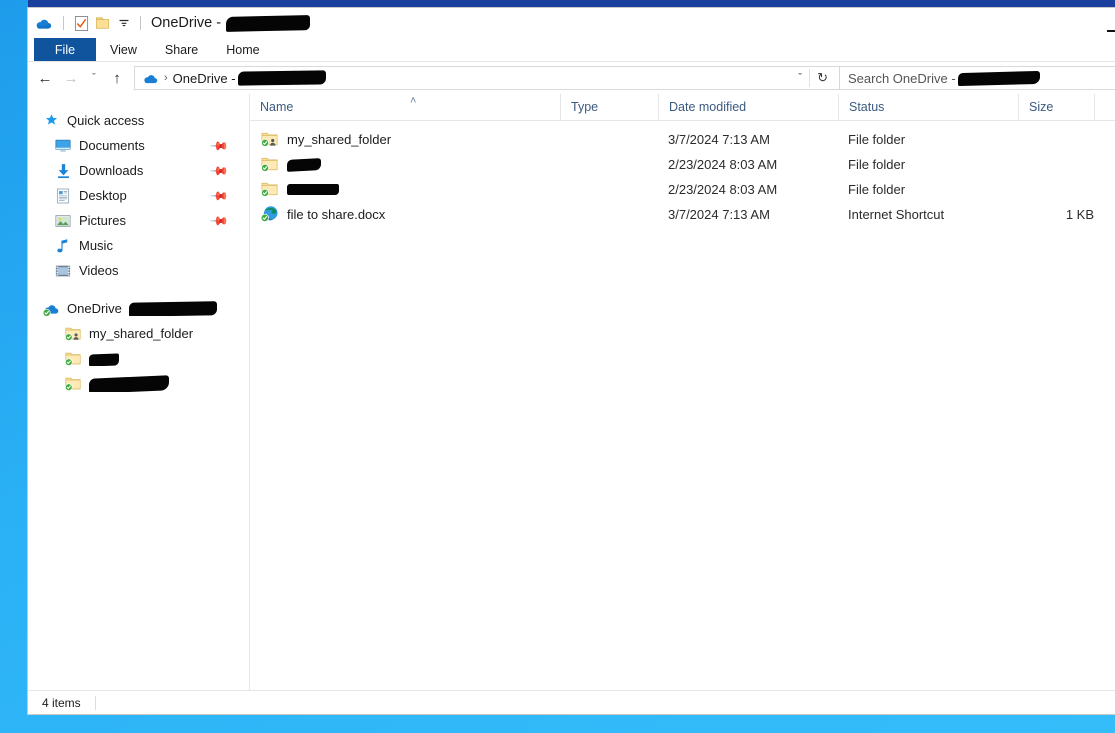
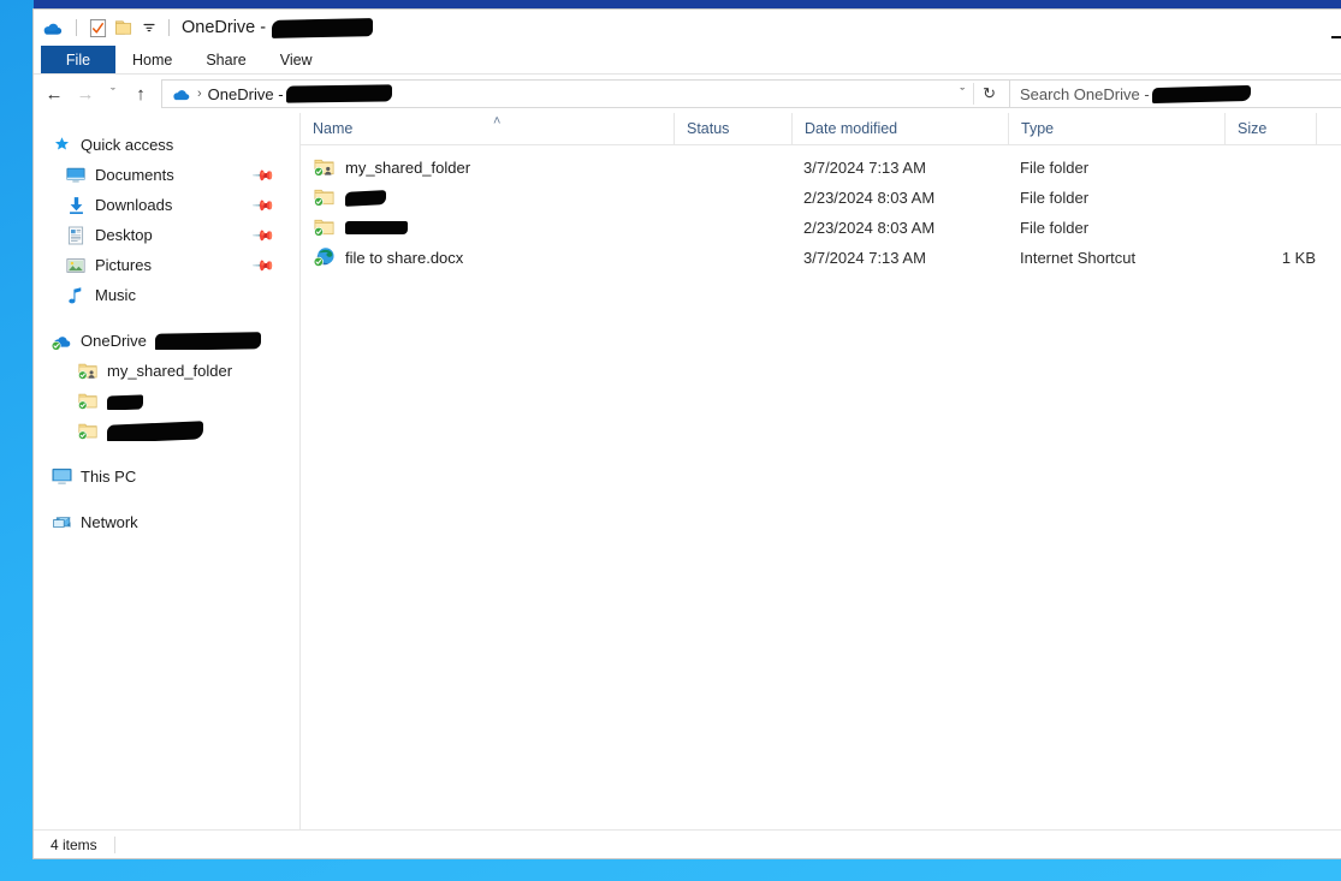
  OneDrive -
  File
- View
+ Home
  Share
- Home
+ View
  ←
  →
  ˇ
  ↑
  ›
  OneDrive -
  ˇ
  ↻
  Search OneDrive -
  Quick access
  Documents
  Downloads
  Desktop
  Pictures
  Music
- Videos
  OneDrive
  my_shared_folder
+ This PC
+ Network
  Name
  ˄
- Type
+ Status
  Date modified
- Status
+ Type
  Size
  my_shared_folder
  3/7/2024 7:13 AM
  File folder
  2/23/2024 8:03 AM
  File folder
  2/23/2024 8:03 AM
  File folder
  file to share.docx
  3/7/2024 7:13 AM
  Internet Shortcut
  1 KB
  4 items
